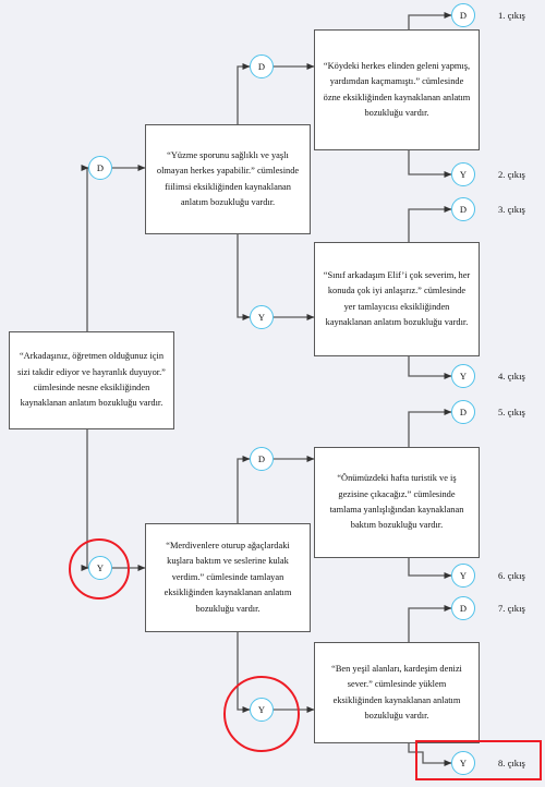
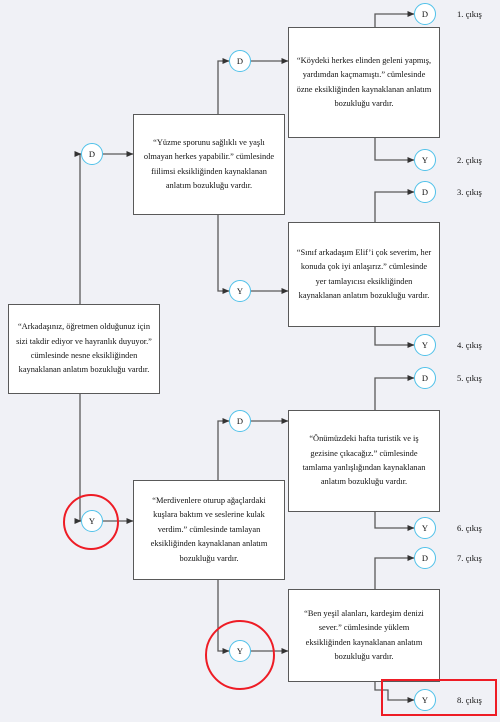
  “Arkadaşınız, öğretmen olduğunuz için sizi takdir ediyor ve hayranlık duyuyor.” cümlesinde nesne eksikliğinden kaynaklanan anlatım bozukluğu vardır.
  “Yüzme sporunu sağlıklı ve yaşlı olmayan herkes yapabilir.” cümlesinde fiilimsi eksikliğinden kaynaklanan anlatım bozukluğu vardır.
  “Merdivenlere oturup ağaçlardaki kuşlara baktım ve seslerine kulak verdim.” cümlesinde tamlayan eksikliğinden kaynaklanan anlatım bozukluğu vardır.
  “Köydeki herkes elinden geleni yapmış, yardımdan kaçmamıştı.” cümlesinde özne eksikliğinden kaynaklanan anlatım bozukluğu vardır.
  “Sınıf arkadaşım Elif’i çok severim, her konuda çok iyi anlaşırız.” cümlesinde yer tamlayıcısı eksikliğinden kaynaklanan anlatım bozukluğu vardır.
- “Önümüzdeki hafta turistik ve iş gezisine çıkacağız.” cümlesinde tamlama yanlışlığından kaynaklanan baktım bozukluğu vardır.
+ “Önümüzdeki hafta turistik ve iş gezisine çıkacağız.” cümlesinde tamlama yanlışlığından kaynaklanan anlatım bozukluğu vardır.
  “Ben yeşil alanları, kardeşim denizi sever.” cümlesinde yüklem eksikliğinden kaynaklanan anlatım bozukluğu vardır.
  D
  Y
  D
  Y
  D
  Y
  D
  1. çıkış
  Y
  2. çıkış
  D
  3. çıkış
  Y
  4. çıkış
  D
  5. çıkış
  Y
  6. çıkış
  D
  7. çıkış
  Y
  8. çıkış
